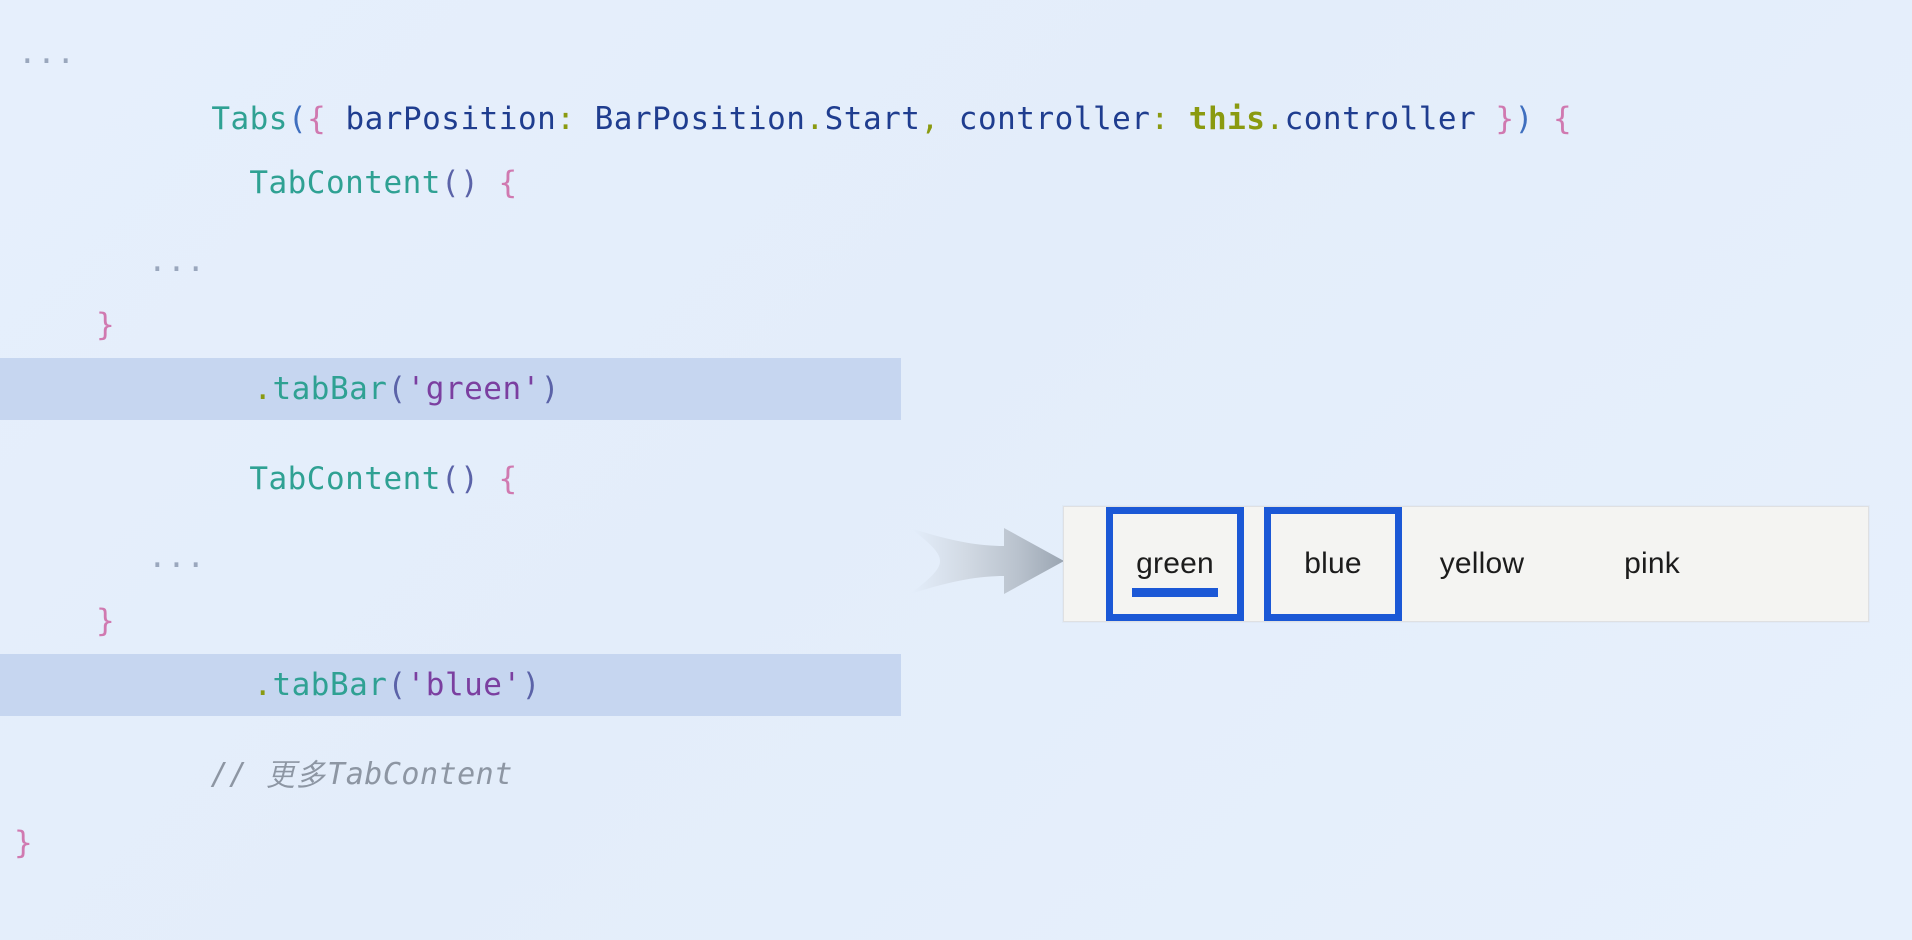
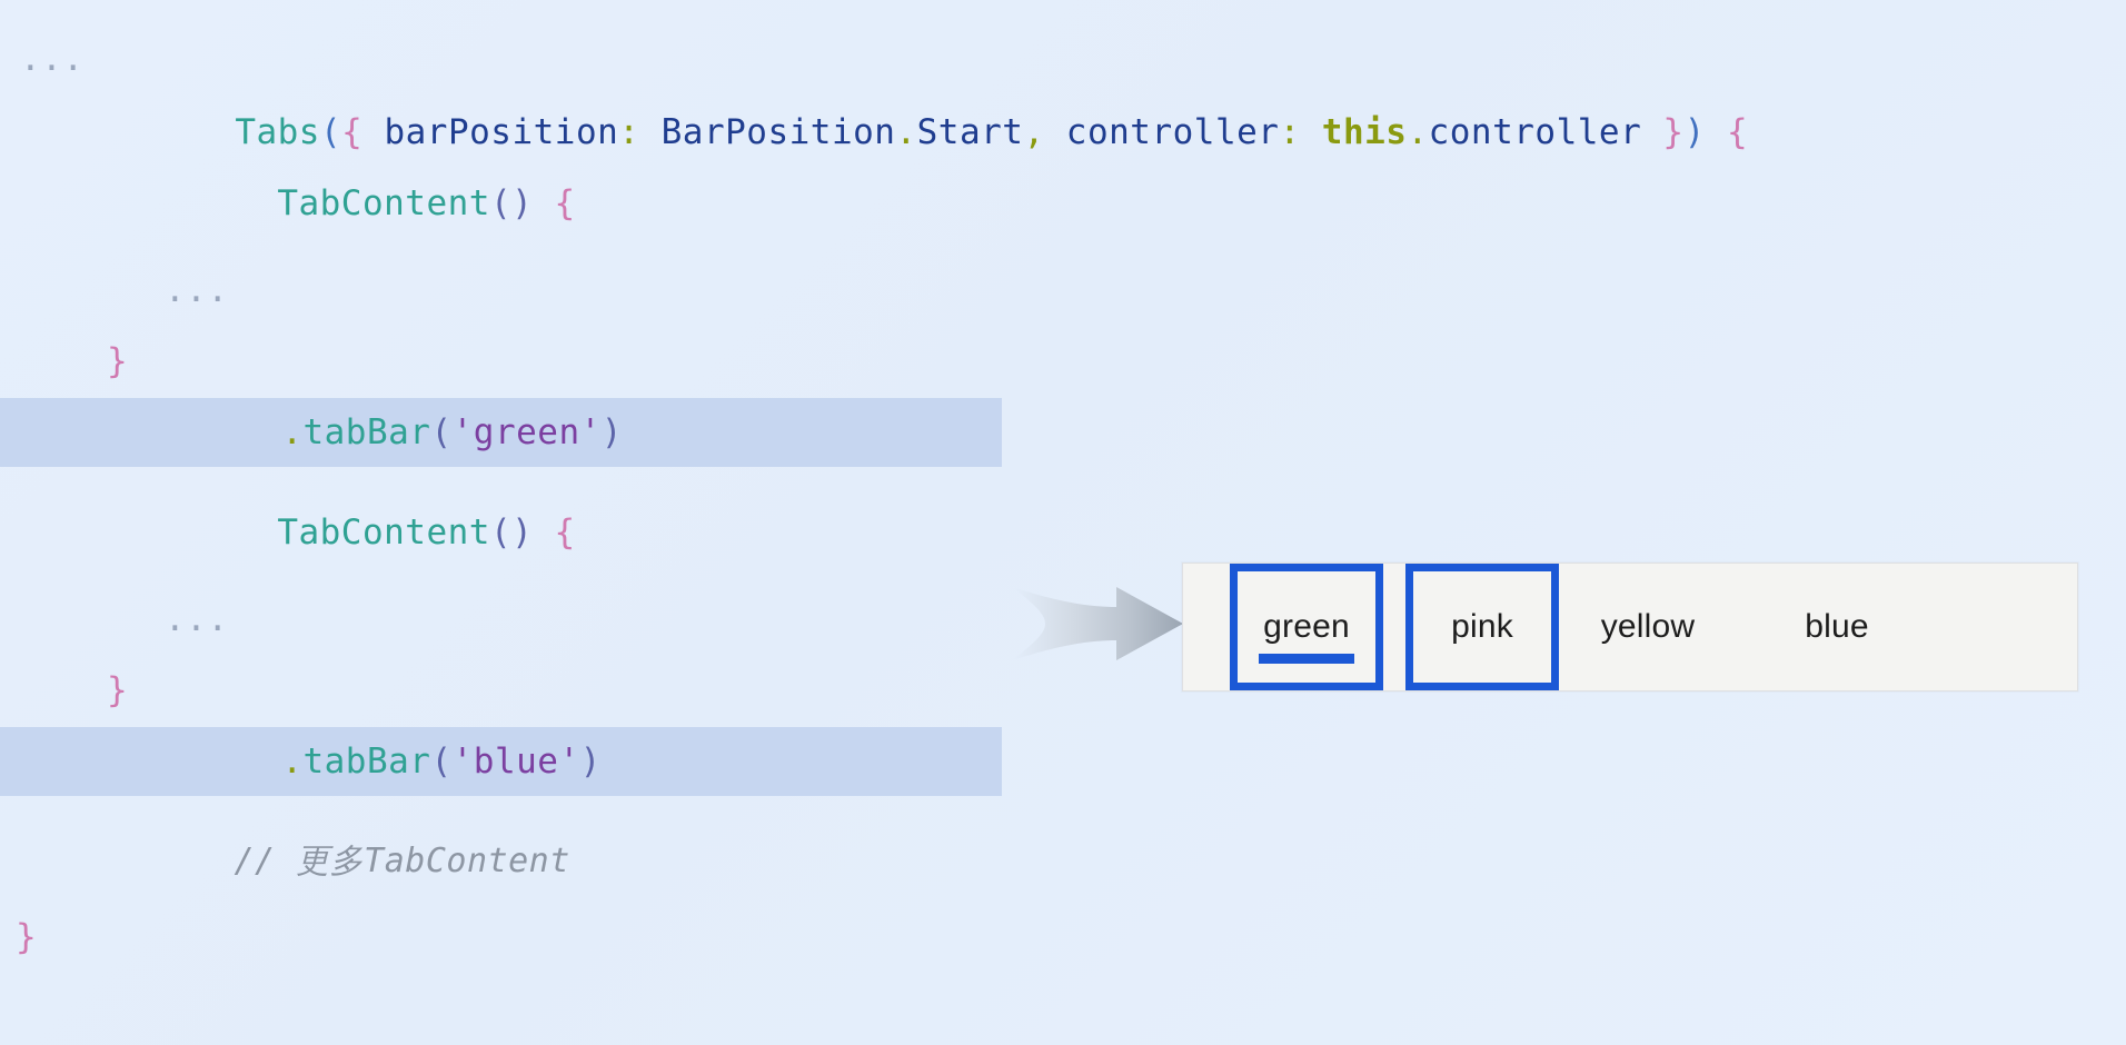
  ...
  Tabs({ barPosition: BarPosition.Start, controller: this.controller }) {
  TabContent() {
  ...
  }
  .tabBar('green')
  TabContent() {
  ...
  }
  .tabBar('blue')
  // 更多TabContent
  }
  green
- blue
+ pink
  yellow
- pink
+ blue
